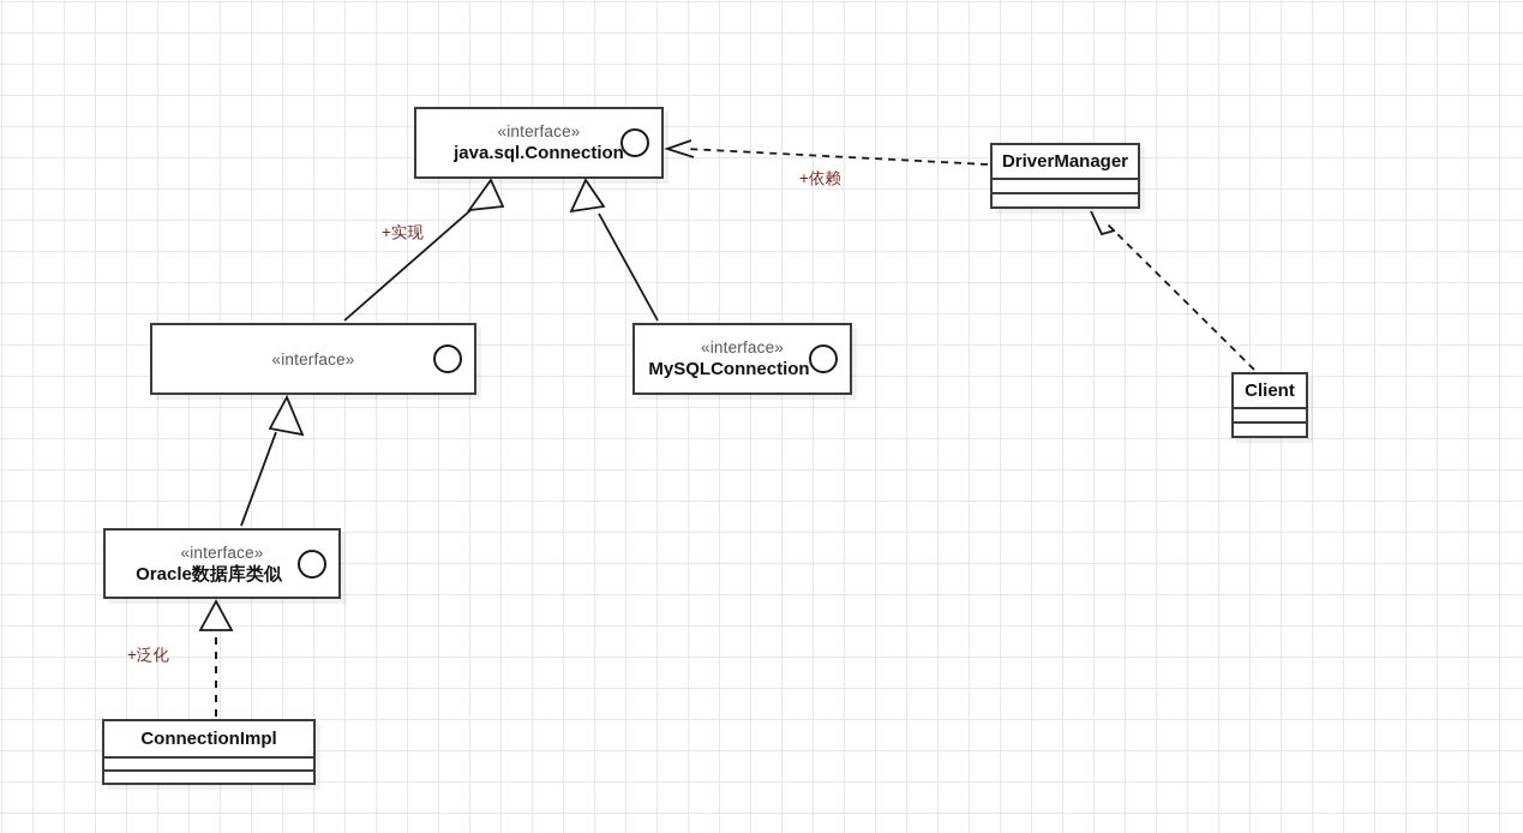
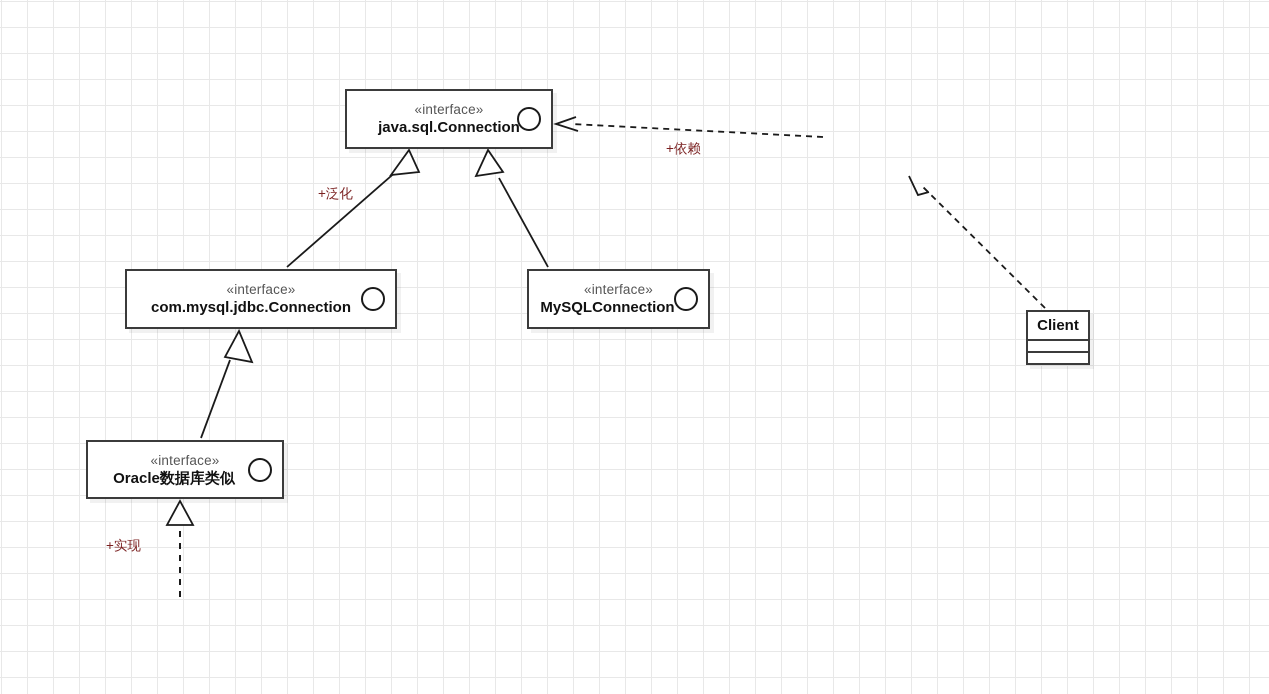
  «interface»
  java.sql.Connection
  «interface»
+ com.mysql.jdbc.Connection
  «interface»
  MySQLConnection
  «interface»
  Oracle数据库类似
- ConnectionImpl
- DriverManager
  Client
- +实现
+ +泛化
  +依赖
- +泛化
+ +实现
